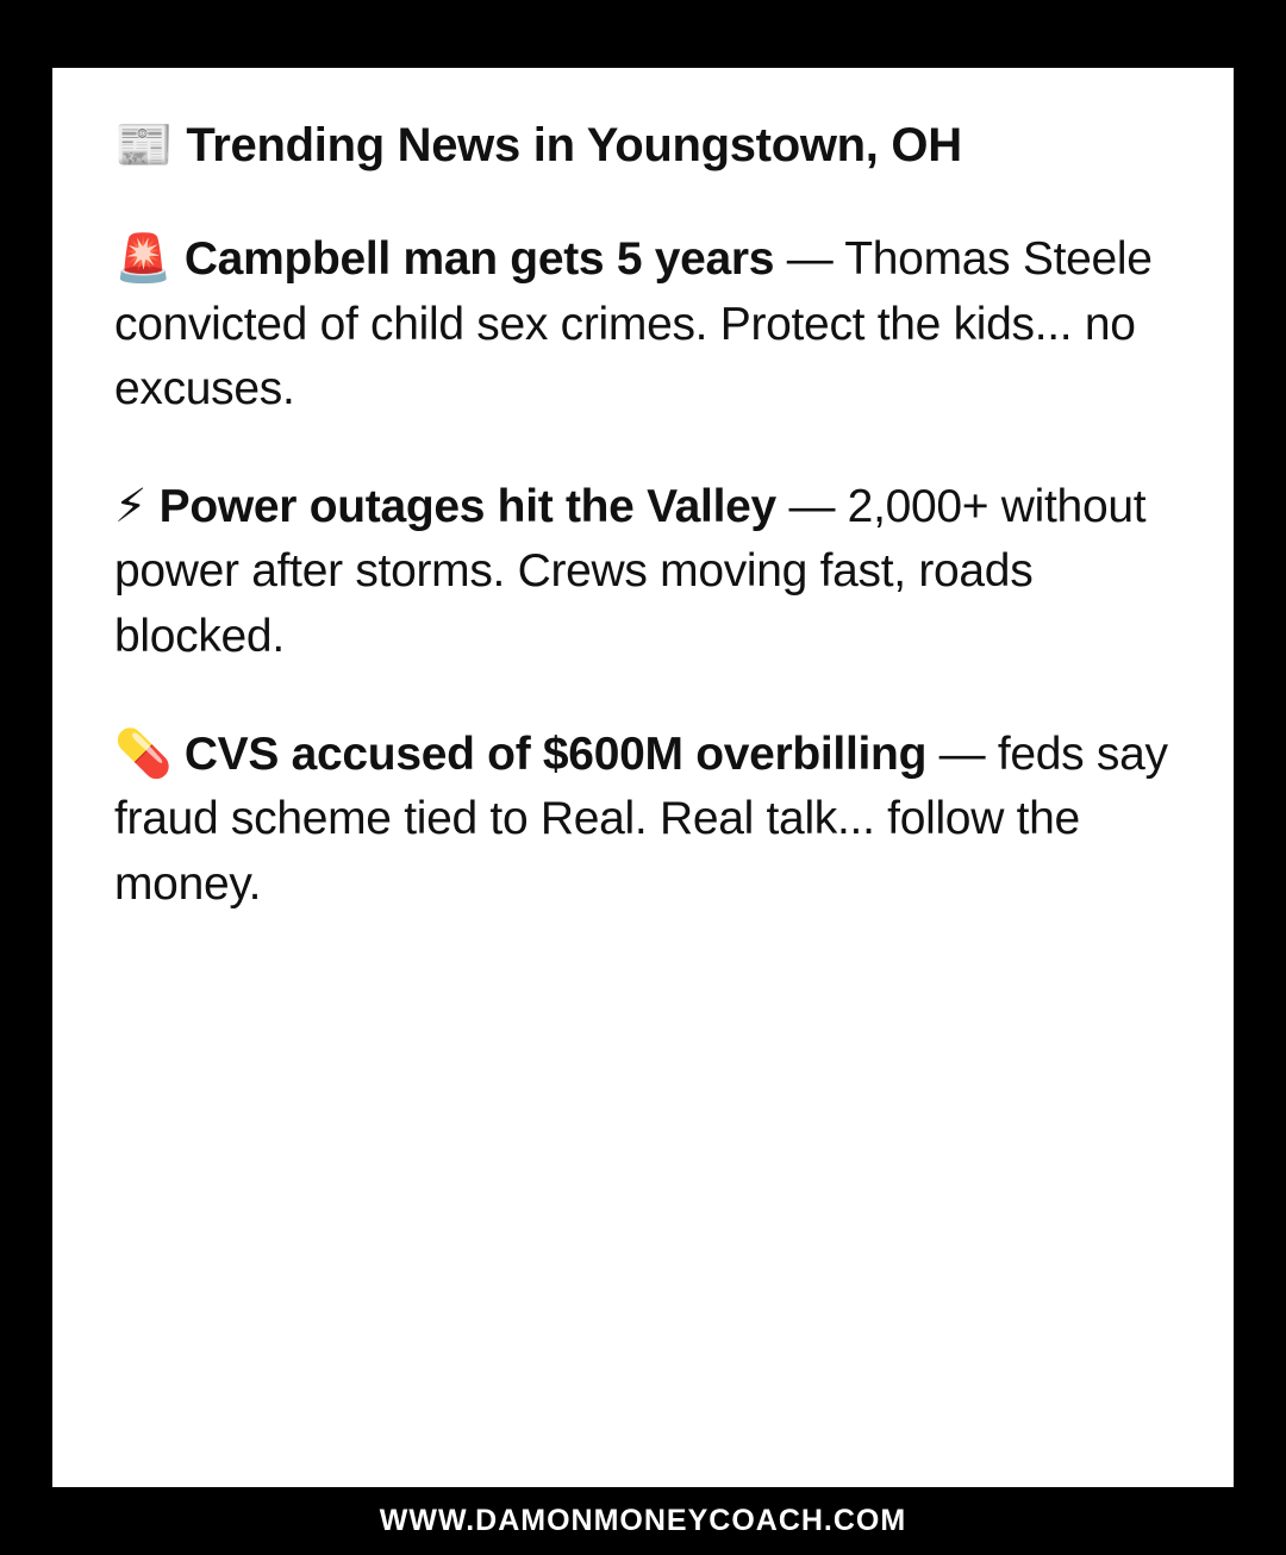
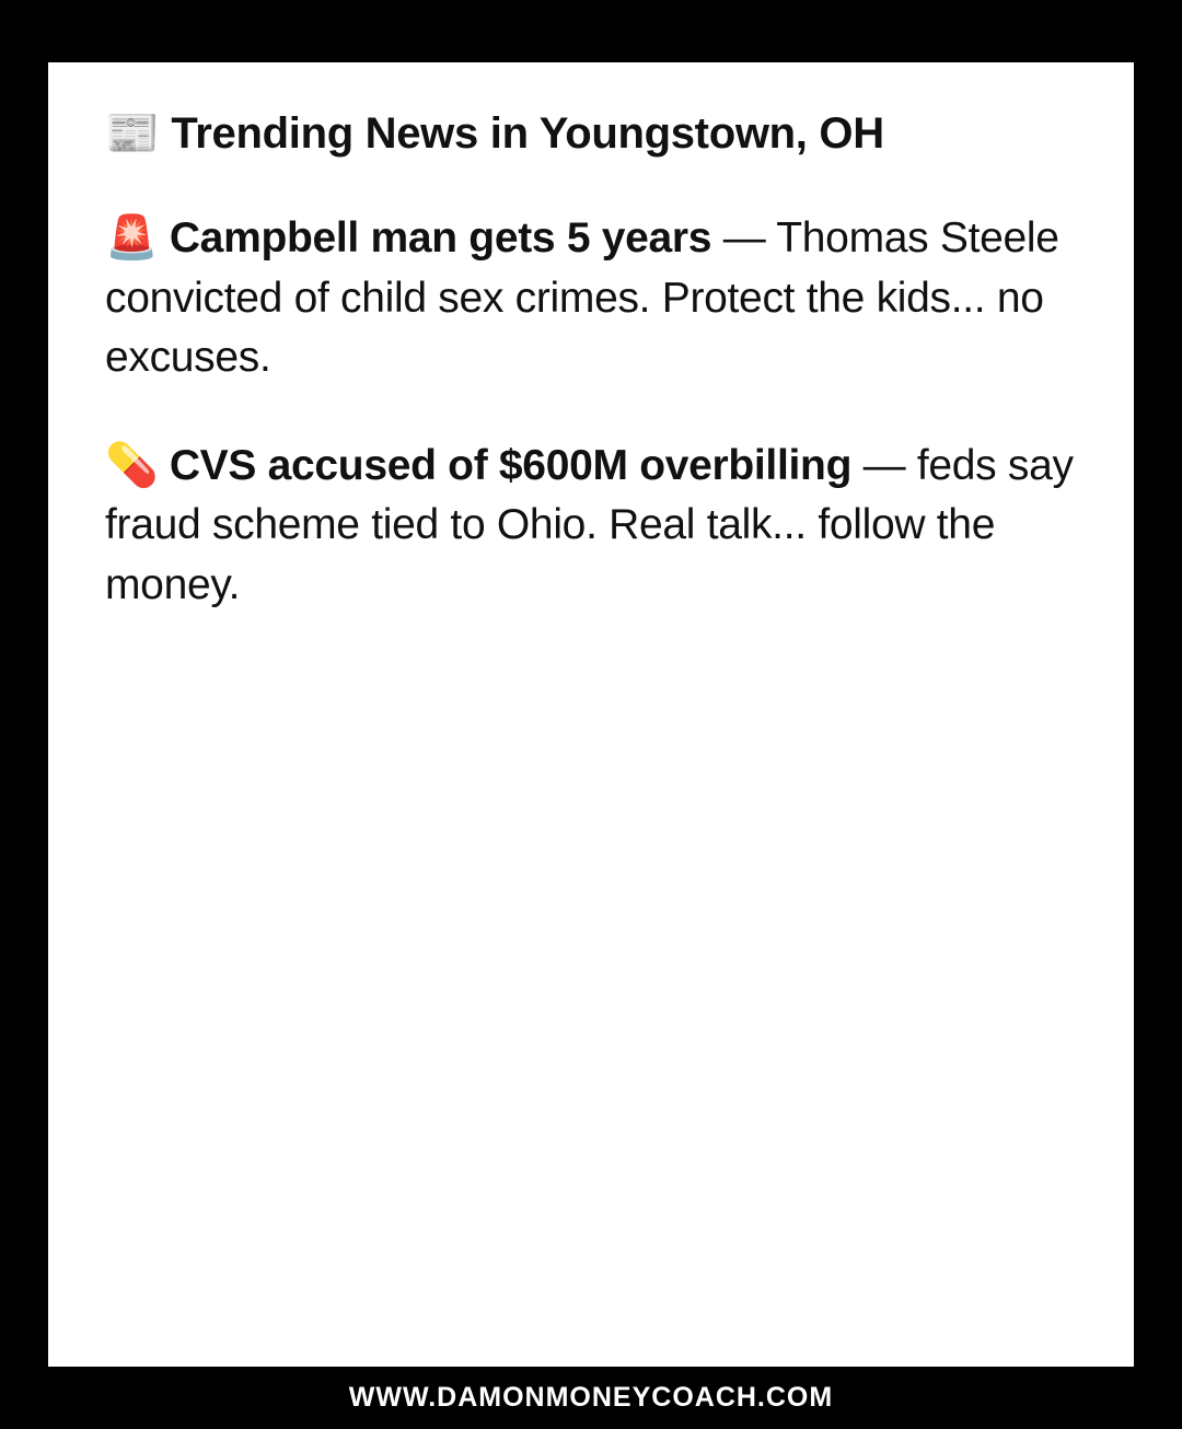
  📰 Trending News in Youngstown, OH
  🚨 Campbell man gets 5 years — Thomas Steele convicted of child sex crimes. Protect the kids... no excuses.
- ⚡ Power outages hit the Valley — 2,000+ without power after storms. Crews moving fast, roads blocked.
- 💊 CVS accused of $600M overbilling — feds say fraud scheme tied to Real. Real talk... follow the money.
+ 💊 CVS accused of $600M overbilling — feds say fraud scheme tied to Ohio. Real talk... follow the money.
  WWW.DAMONMONEYCOACH.COM
